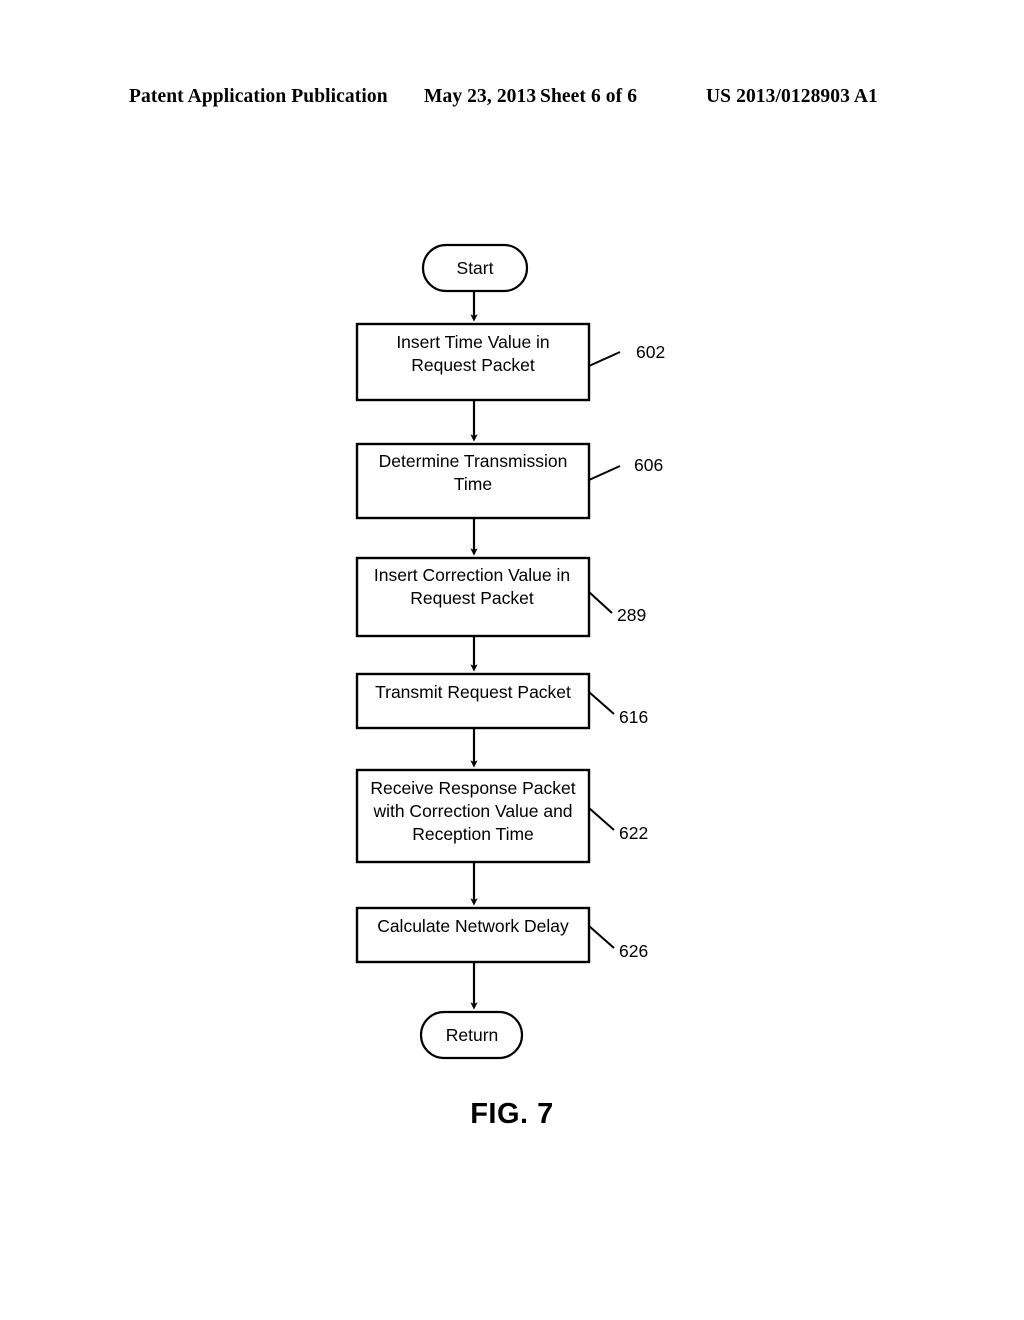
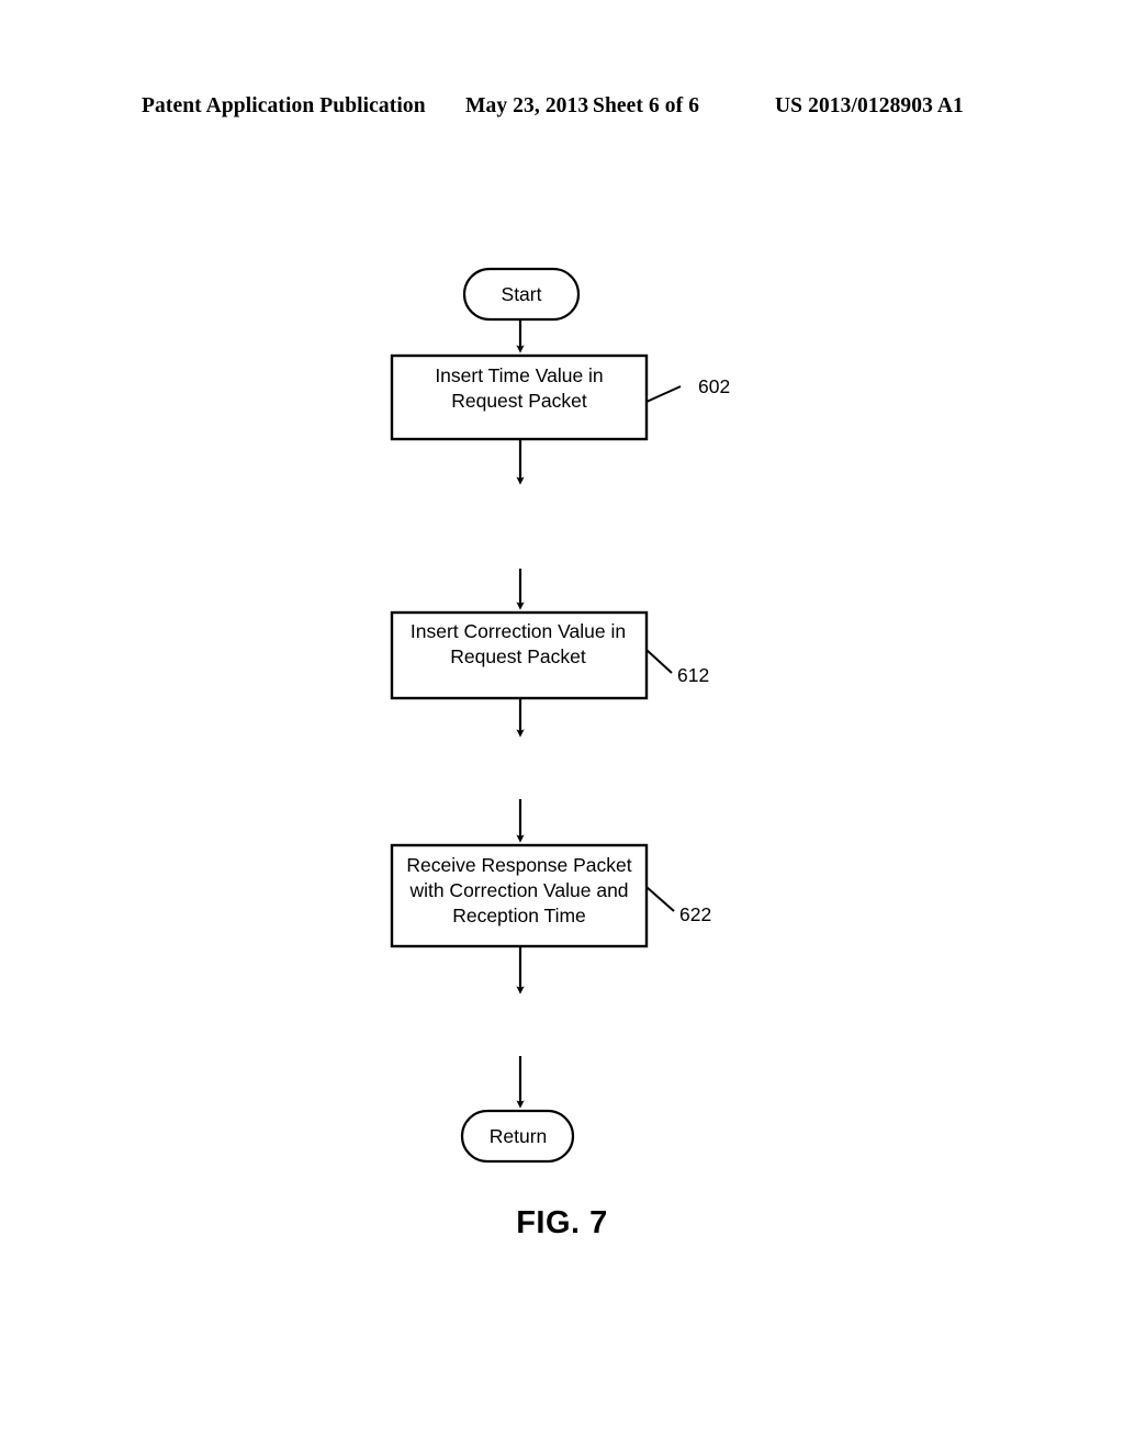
  Patent Application Publication
  May 23, 2013
  Sheet 6 of 6
  US 2013/0128903 A1
  Start
  Insert Time Value in
  Request Packet
  602
- Determine Transmission
- Time
- 606
  Insert Correction Value in
  Request Packet
- 289
+ 612
- Transmit Request Packet
- 616
  Receive Response Packet
  with Correction Value and
  Reception Time
  622
- Calculate Network Delay
- 626
  Return
  FIG. 7
